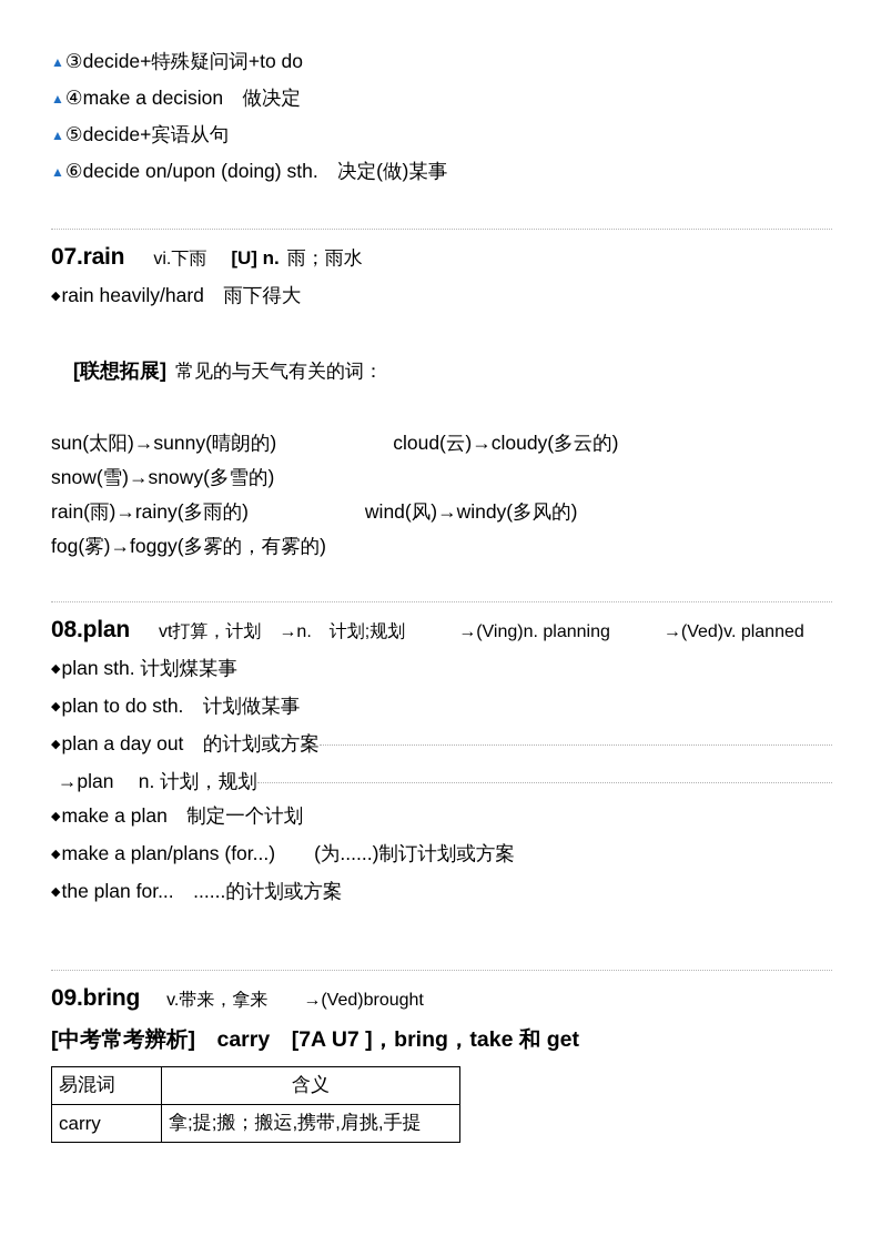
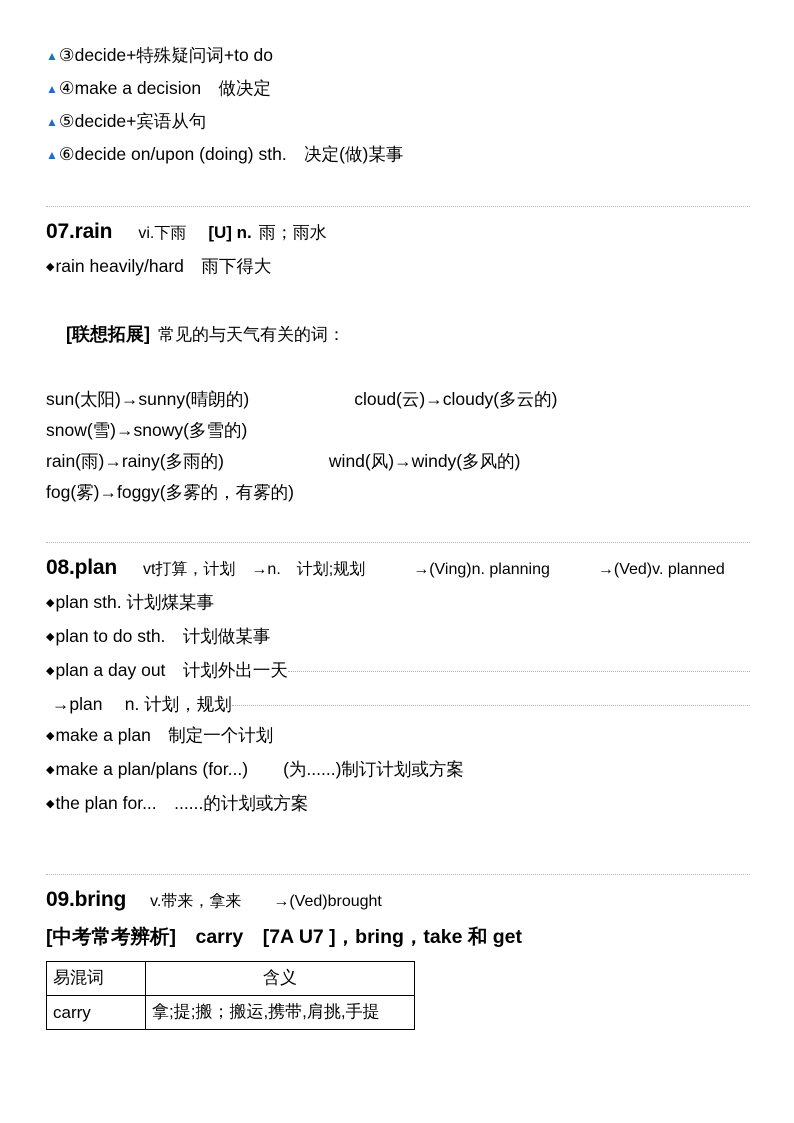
  ▲
  ③
  decide+特殊疑问词+to do
  ▲
  ④
  make a decision 做决定
  ▲
  ⑤
  decide+宾语从句
  ▲
  ⑥
  decide on/upon (doing) sth. 决定(做)某事
  07.rain
  vi.下雨
  [U] n.
  雨；雨水
  ◆
  rain heavily/hard 雨下得大
  [联想拓展] 常见的与天气有关的词：
  sun(太阳)→sunny(晴朗的) cloud(云)→cloudy(多云的) snow(雪)→snowy(多雪的)
  rain(雨)→rainy(多雨的) wind(风)→windy(多风的)
  fog(雾)→foggy(多雾的，有雾的)
  08.plan vt打算，计划 →n. 计划;规划 →(Ving)n. planning →(Ved)v. planned
  ◆
  plan sth. 计划煤某事
  ◆
  plan to do sth. 计划做某事
  ◆
- plan a day out 的计划或方案
+ plan a day out 计划外出一天
  →plan n. 计划，规划
  ◆
  make a plan 制定一个计划
  ◆
  make a plan/plans (for...) (为......)制订计划或方案
  ◆
  the plan for... ......的计划或方案
  09.bring
  v.带来，拿来 →(Ved)brought
  [中考常考辨析] carry [7A U7 ]，bring，take 和 get
  易混词	含义
  carry	拿;提;搬；搬运,携带,肩挑,手提
